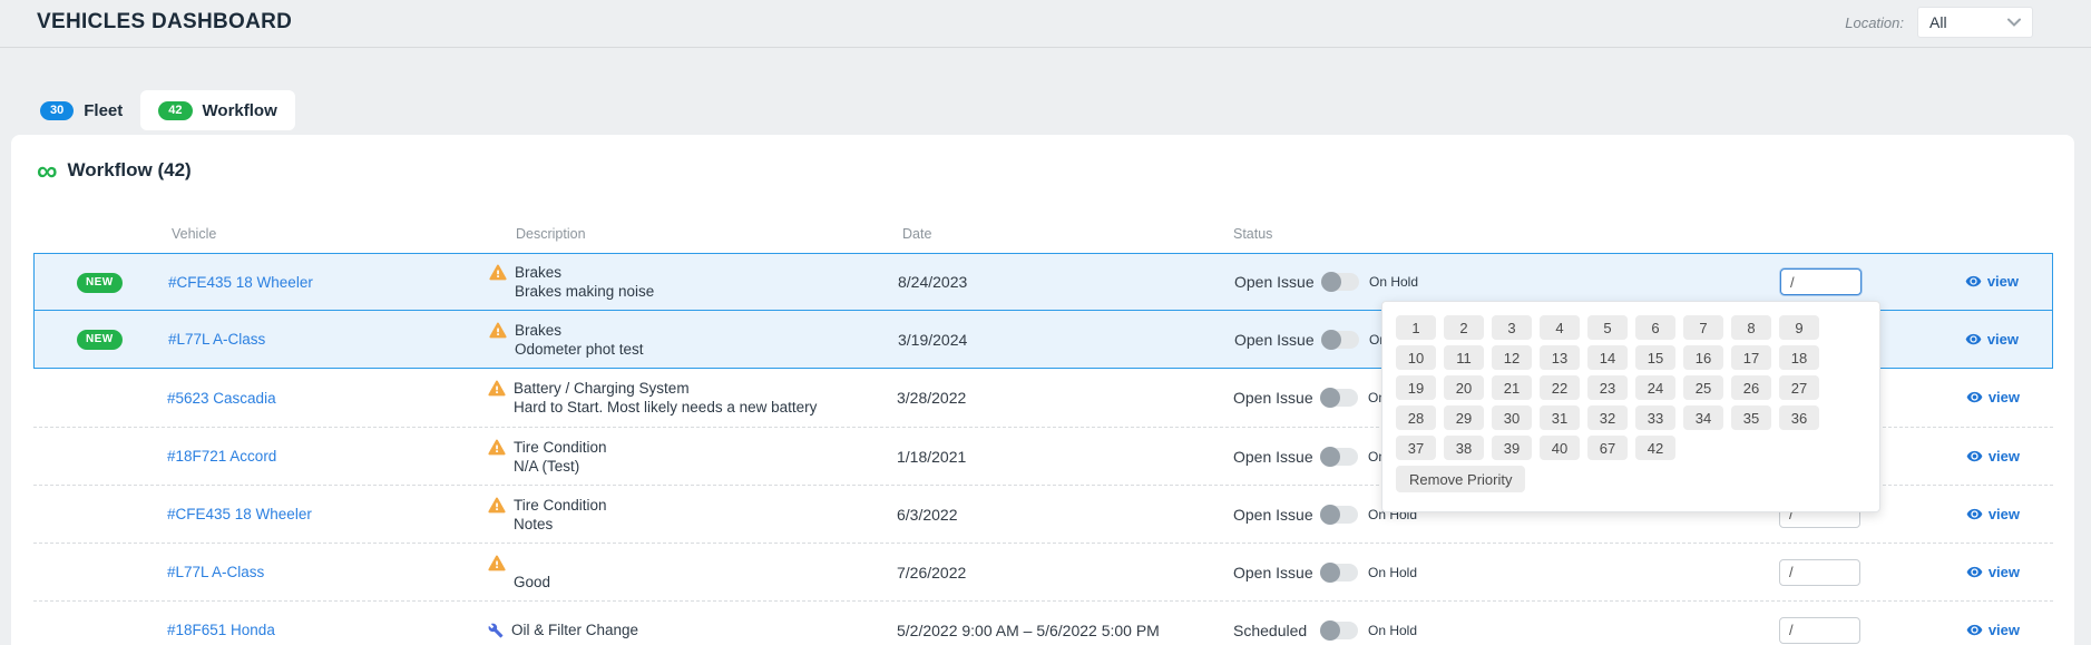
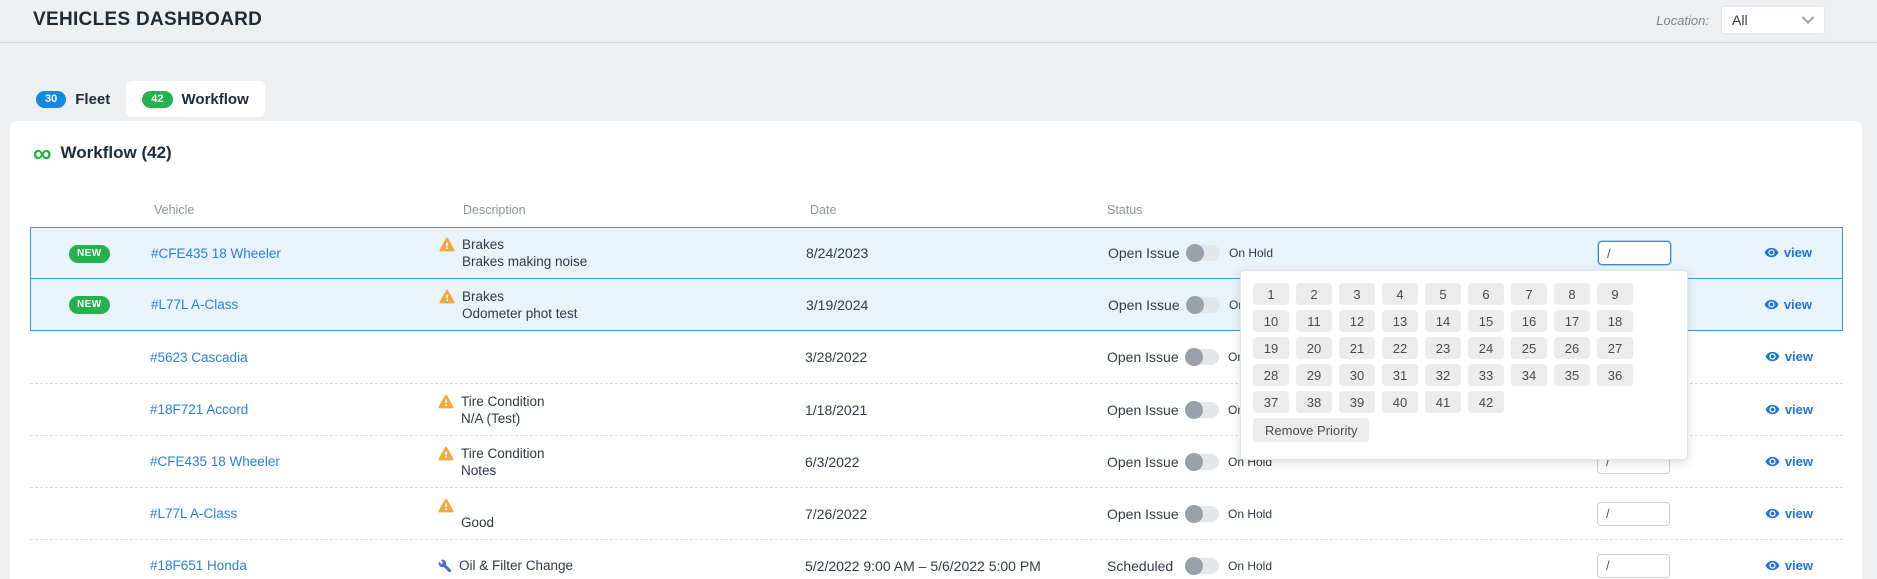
  VEHICLES DASHBOARD
  Location:
  All
  30
  Fleet
  42
  Workflow
  ∞
  Workflow (42)
  Vehicle
  Description
  Date
  Status
  NEW
  #CFE435 18 Wheeler
  Brakes
  Brakes making noise
  8/24/2023
  Open Issue
  On Hold
  /
  view
  NEW
  #L77L A-Class
  Brakes
  Odometer phot test
  3/19/2024
  Open Issue
  view
  #5623 Cascadia
- Battery / Charging System
- Hard to Start. Most likely needs a new battery
  3/28/2022
  Open Issue
  view
  #18F721 Accord
  Tire Condition
  N/A (Test)
  1/18/2021
  Open Issue
  view
  #CFE435 18 Wheeler
  Tire Condition
  Notes
  6/3/2022
  Open Issue
  On Hold
  /
  view
  #L77L A-Class
  Good
  7/26/2022
  Open Issue
  On Hold
  /
  view
  #18F651 Honda
  Oil & Filter Change
  5/2/2022 9:00 AM – 5/6/2022 5:00 PM
  Scheduled
  On Hold
  /
  view
  1
  2
  3
  4
  5
  6
  7
  8
  9
  10
  11
  12
  13
  14
  15
  16
  17
  18
  19
  20
  21
  22
  23
  24
  25
  26
  27
  28
  29
  30
  31
  32
  33
  34
  35
  36
  37
  38
  39
  40
- 67
+ 41
  42
  Remove Priority
